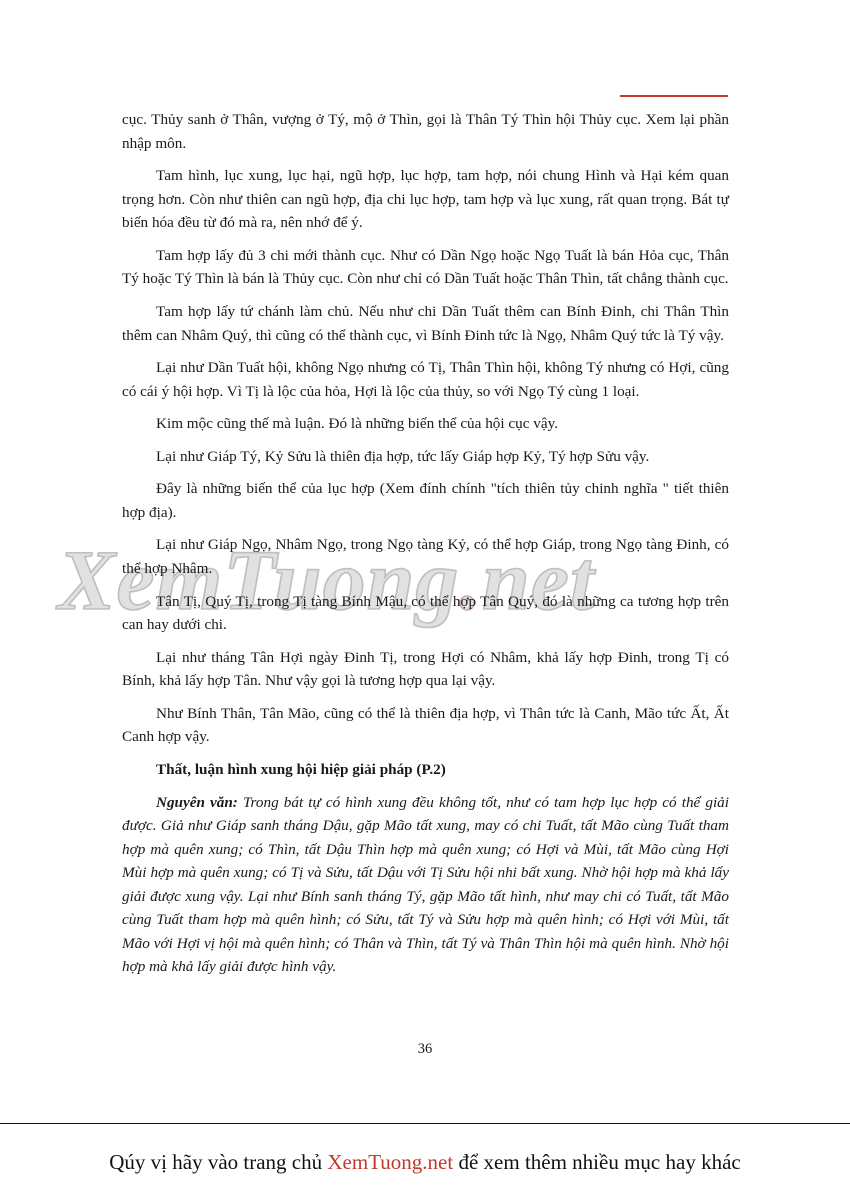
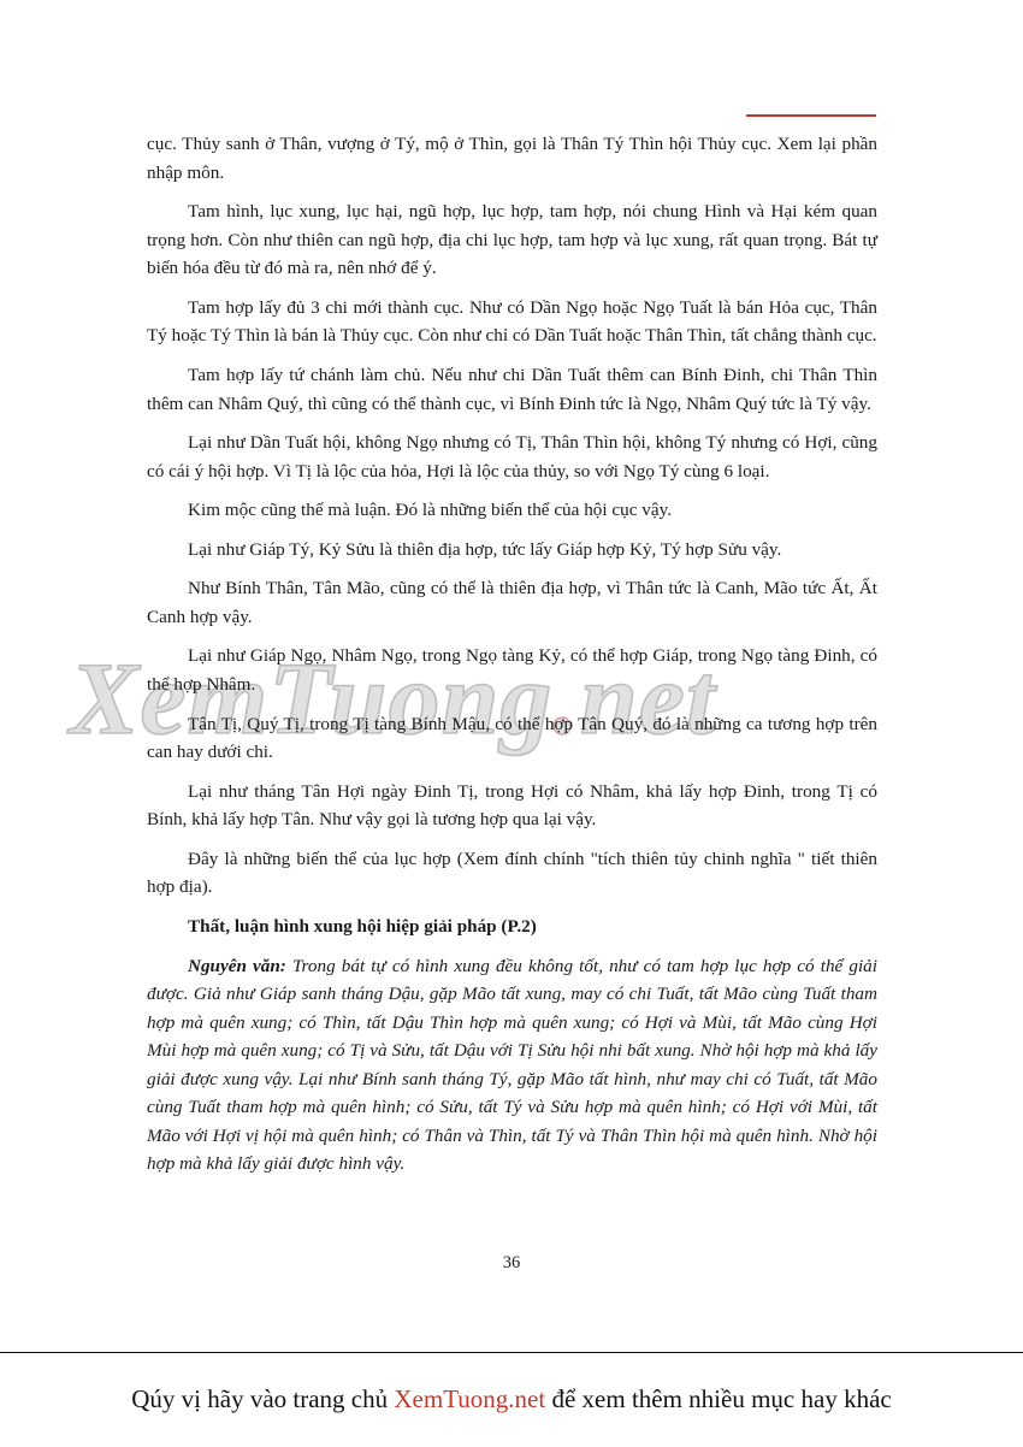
  XemTuong.net
  cục. Thủy sanh ở Thân, vượng ở Tý, mộ ở Thìn, gọi là Thân Tý Thìn hội Thủy cục. Xem lại phần nhập môn.
  Tam hình, lục xung, lục hại, ngũ hợp, lục hợp, tam hợp, nói chung Hình và Hại kém quan trọng hơn. Còn như thiên can ngũ hợp, địa chi lục hợp, tam hợp và lục xung, rất quan trọng. Bát tự biến hóa đều từ đó mà ra, nên nhớ để ý.
  Tam hợp lấy đủ 3 chi mới thành cục. Như có Dần Ngọ hoặc Ngọ Tuất là bán Hỏa cục, Thân Tý hoặc Tý Thìn là bán là Thủy cục. Còn như chỉ có Dần Tuất hoặc Thân Thìn, tất chẳng thành cục.
  Tam hợp lấy tứ chánh làm chủ. Nếu như chi Dần Tuất thêm can Bính Đinh, chi Thân Thìn thêm can Nhâm Quý, thì cũng có thể thành cục, vì Bính Đinh tức là Ngọ, Nhâm Quý tức là Tý vậy.
- Lại như Dần Tuất hội, không Ngọ nhưng có Tị, Thân Thìn hội, không Tý nhưng có Hợi, cũng có cái ý hội hợp. Vì Tị là lộc của hỏa, Hợi là lộc của thủy, so với Ngọ Tý cùng 1 loại.
+ Lại như Dần Tuất hội, không Ngọ nhưng có Tị, Thân Thìn hội, không Tý nhưng có Hợi, cũng có cái ý hội hợp. Vì Tị là lộc của hỏa, Hợi là lộc của thủy, so với Ngọ Tý cùng 6 loại.
  Kim mộc cũng thế mà luận. Đó là những biến thể của hội cục vậy.
  Lại như Giáp Tý, Kỷ Sửu là thiên địa hợp, tức lấy Giáp hợp Kỷ, Tý hợp Sửu vậy.
- Đây là những biến thể của lục hợp (Xem đính chính "tích thiên tủy chinh nghĩa " tiết thiên hợp địa).
+ Như Bính Thân, Tân Mão, cũng có thể là thiên địa hợp, vì Thân tức là Canh, Mão tức Ất, Ất Canh hợp vậy.
  Lại như Giáp Ngọ, Nhâm Ngọ, trong Ngọ tàng Kỷ, có thể hợp Giáp, trong Ngọ tàng Đinh, có thể hợp Nhâm.
  Tân Tị, Quý Tị, trong Tị tàng Bính Mậu, có thể hợp Tân Quý, đó là những ca tương hợp trên can hay dưới chi.
  Lại như tháng Tân Hợi ngày Đinh Tị, trong Hợi có Nhâm, khả lấy hợp Đinh, trong Tị có Bính, khả lấy hợp Tân. Như vậy gọi là tương hợp qua lại vậy.
- Như Bính Thân, Tân Mão, cũng có thể là thiên địa hợp, vì Thân tức là Canh, Mão tức Ất, Ất Canh hợp vậy.
+ Đây là những biến thể của lục hợp (Xem đính chính "tích thiên tủy chinh nghĩa " tiết thiên hợp địa).
  Thất, luận hình xung hội hiệp giải pháp (P.2)
  Nguyên văn: Trong bát tự có hình xung đều không tốt, như có tam hợp lục hợp có thể giải được. Giả như Giáp sanh tháng Dậu, gặp Mão tất xung, may có chi Tuất, tất Mão cùng Tuất tham hợp mà quên xung; có Thìn, tất Dậu Thìn hợp mà quên xung; có Hợi và Mùi, tất Mão cùng Hợi Mùi hợp mà quên xung; có Tị và Sửu, tất Dậu với Tị Sửu hội nhi bất xung. Nhờ hội hợp mà khả lấy giải được xung vậy. Lại như Bính sanh tháng Tý, gặp Mão tất hình, như may chi có Tuất, tất Mão cùng Tuất tham hợp mà quên hình; có Sửu, tất Tý và Sửu hợp mà quên hình; có Hợi với Mùi, tất Mão với Hợi vị hội mà quên hình; có Thân và Thìn, tất Tý và Thân Thìn hội mà quên hình. Nhờ hội hợp mà khả lấy giải được hình vậy.
  36
  Qúy vị hãy vào trang chủ XemTuong.net để xem thêm nhiều mục hay khác
